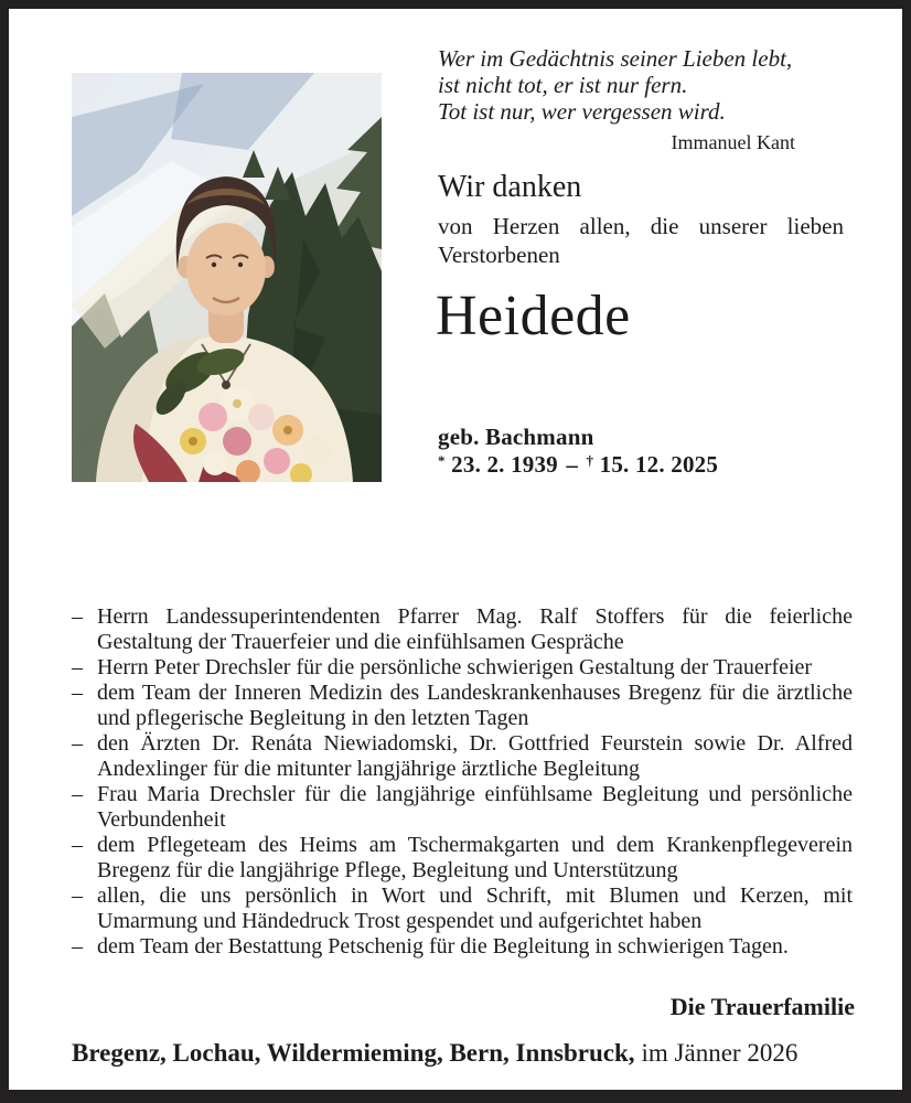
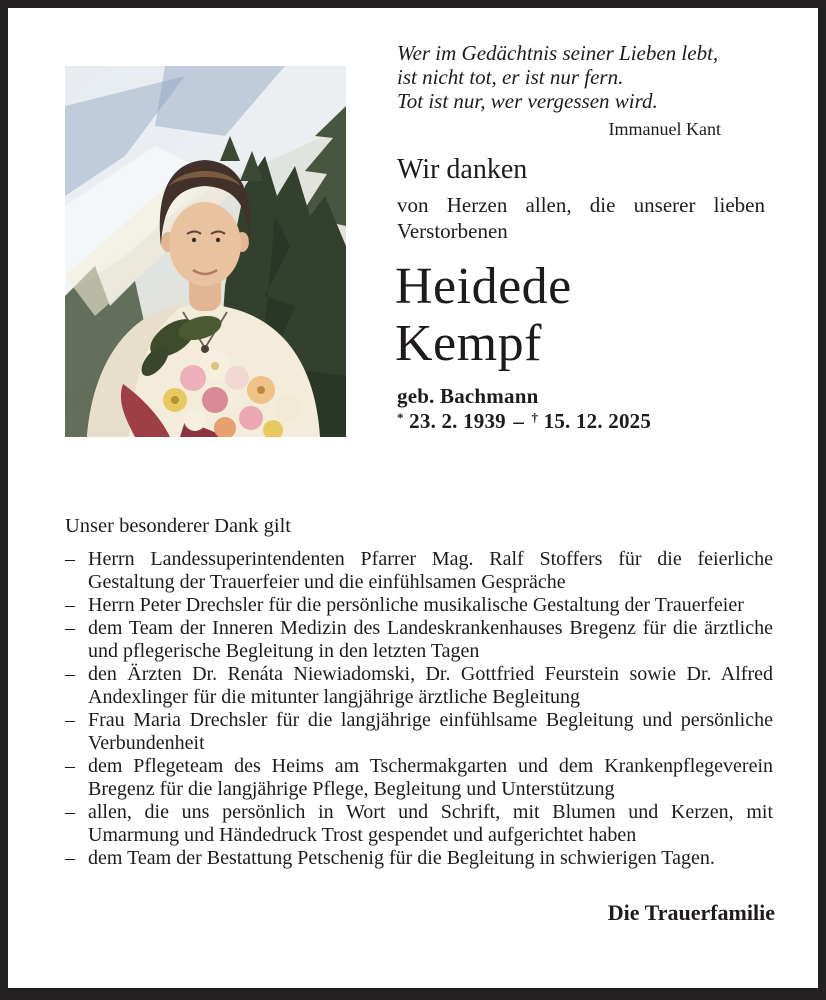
  Wer im Gedächtnis seiner Lieben lebt,
  ist nicht tot, er ist nur fern.
  Tot ist nur, wer vergessen wird.
  Immanuel Kant
  Wir danken
  von Herzen allen, die unserer lieben Verstorbenen
  Heidede
+ Kempf
  geb. Bachmann
  * 23. 2. 1939 – † 15. 12. 2025
+ Unser besonderer Dank gilt
  –
  Herrn Landessuperintendenten Pfarrer Mag. Ralf Stoffers für die feierliche Gestaltung der Trauerfeier und die einfühlsamen Gespräche
  –
- Herrn Peter Drechsler für die persönliche schwierigen Gestaltung der Trauerfeier
+ Herrn Peter Drechsler für die persönliche musikalische Gestaltung der Trauerfeier
  –
  dem Team der Inneren Medizin des Landeskrankenhauses Bregenz für die ärztliche und pflegerische Begleitung in den letzten Tagen
  –
  den Ärzten Dr. Renáta Niewiadomski, Dr. Gottfried Feurstein sowie Dr. Alfred Andexlinger für die mitunter langjährige ärztliche Begleitung
  –
  Frau Maria Drechsler für die langjährige einfühlsame Begleitung und persönliche Verbundenheit
  –
  dem Pflegeteam des Heims am Tschermakgarten und dem Krankenpflege­verein Bregenz für die langjährige Pflege, Begleitung und Unterstützung
  –
  allen, die uns persönlich in Wort und Schrift, mit Blumen und Kerzen, mit Umarmung und Händedruck Trost gespendet und aufgerichtet haben
  –
  dem Team der Bestattung Petschenig für die Begleitung in schwierigen Tagen.
  Die Trauerfamilie
- Bregenz, Lochau, Wildermieming, Bern, Innsbruck, im Jänner 2026
